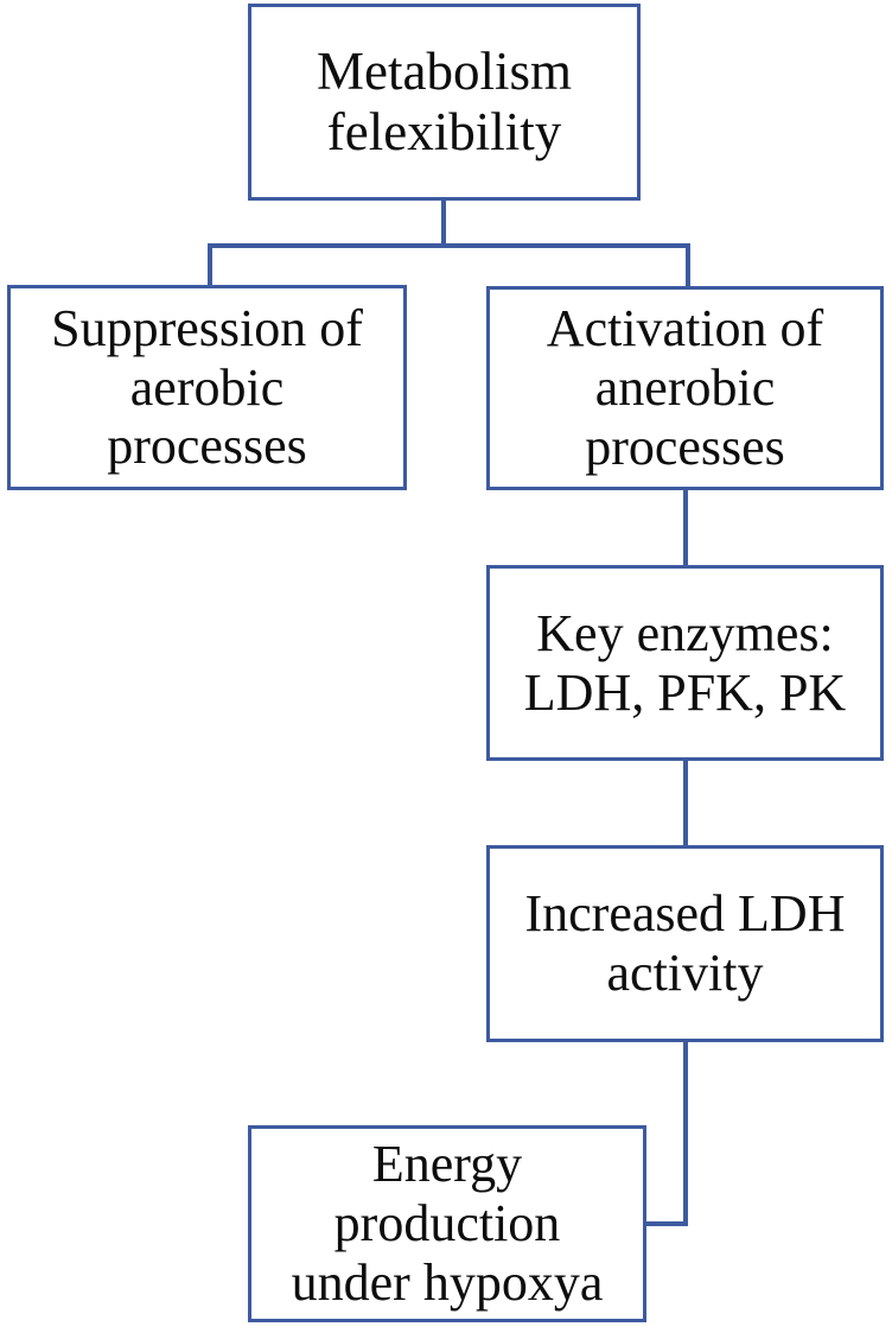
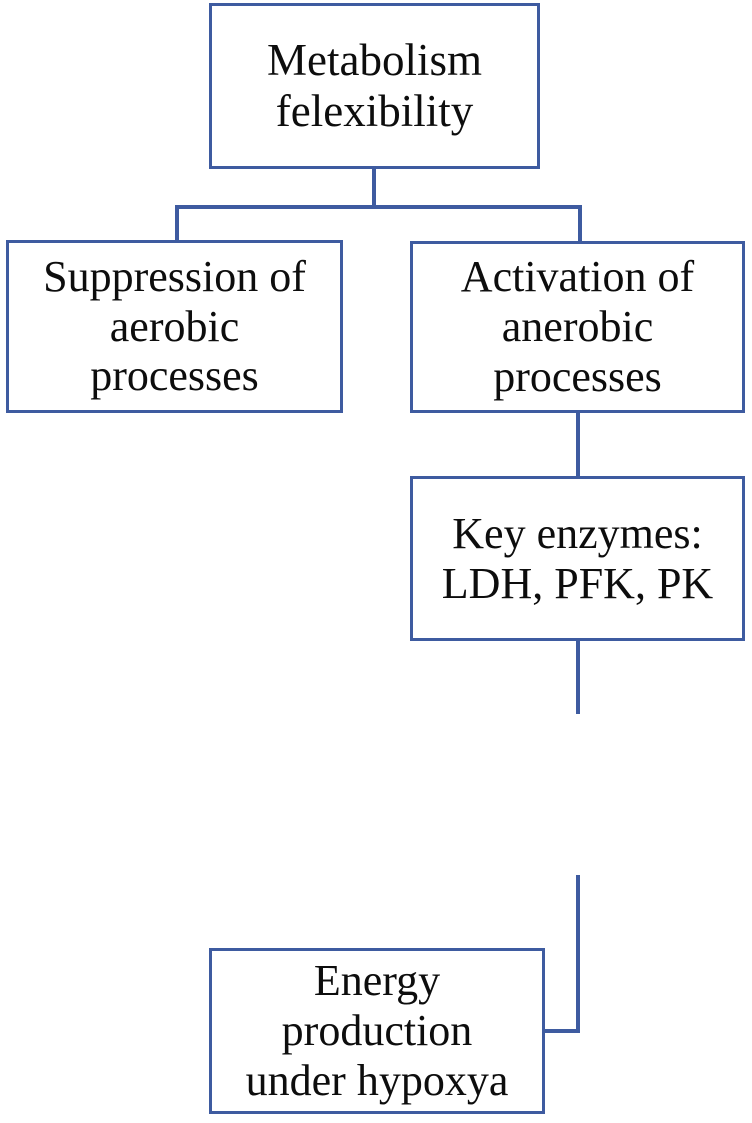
  Metabolism
  felexibility
  Suppression of
  aerobic
  processes
  Activation of
  anerobic
  processes
  Key enzymes:
  LDH, PFK, PK
- Increased LDH
- activity
  Energy
  production
  under hypoxya
